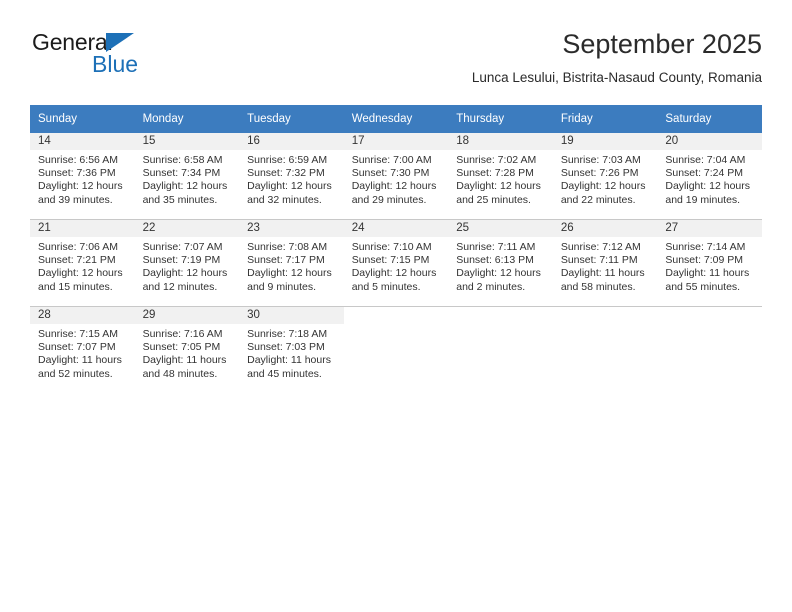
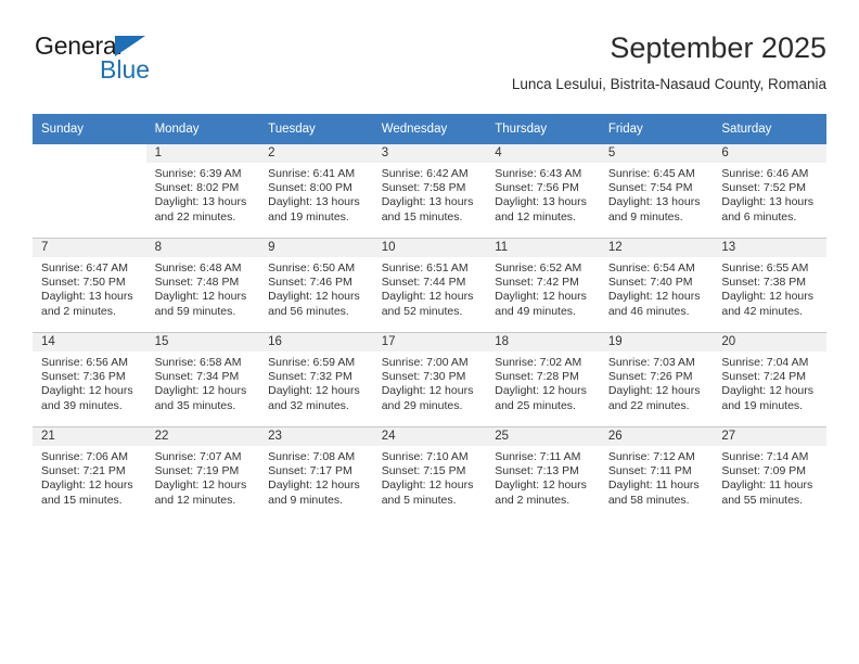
  General
  Blue
  September 2025
  Lunca Lesului, Bistrita-Nasaud County, Romania
  Sunday	Monday	Tuesday	Wednesday	Thursday	Friday	Saturday
+ 	1Sunrise: 6:39 AMSunset: 8:02 PMDaylight: 13 hours and 22 minutes.	2Sunrise: 6:41 AMSunset: 8:00 PMDaylight: 13 hours and 19 minutes.	3Sunrise: 6:42 AMSunset: 7:58 PMDaylight: 13 hours and 15 minutes.	4Sunrise: 6:43 AMSunset: 7:56 PMDaylight: 13 hours and 12 minutes.	5Sunrise: 6:45 AMSunset: 7:54 PMDaylight: 13 hours and 9 minutes.	6Sunrise: 6:46 AMSunset: 7:52 PMDaylight: 13 hours and 6 minutes.
+ 7Sunrise: 6:47 AMSunset: 7:50 PMDaylight: 13 hours and 2 minutes.	8Sunrise: 6:48 AMSunset: 7:48 PMDaylight: 12 hours and 59 minutes.	9Sunrise: 6:50 AMSunset: 7:46 PMDaylight: 12 hours and 56 minutes.	10Sunrise: 6:51 AMSunset: 7:44 PMDaylight: 12 hours and 52 minutes.	11Sunrise: 6:52 AMSunset: 7:42 PMDaylight: 12 hours and 49 minutes.	12Sunrise: 6:54 AMSunset: 7:40 PMDaylight: 12 hours and 46 minutes.	13Sunrise: 6:55 AMSunset: 7:38 PMDaylight: 12 hours and 42 minutes.
  14Sunrise: 6:56 AMSunset: 7:36 PMDaylight: 12 hours and 39 minutes.	15Sunrise: 6:58 AMSunset: 7:34 PMDaylight: 12 hours and 35 minutes.	16Sunrise: 6:59 AMSunset: 7:32 PMDaylight: 12 hours and 32 minutes.	17Sunrise: 7:00 AMSunset: 7:30 PMDaylight: 12 hours and 29 minutes.	18Sunrise: 7:02 AMSunset: 7:28 PMDaylight: 12 hours and 25 minutes.	19Sunrise: 7:03 AMSunset: 7:26 PMDaylight: 12 hours and 22 minutes.	20Sunrise: 7:04 AMSunset: 7:24 PMDaylight: 12 hours and 19 minutes.
- 21Sunrise: 7:06 AMSunset: 7:21 PMDaylight: 12 hours and 15 minutes.	22Sunrise: 7:07 AMSunset: 7:19 PMDaylight: 12 hours and 12 minutes.	23Sunrise: 7:08 AMSunset: 7:17 PMDaylight: 12 hours and 9 minutes.	24Sunrise: 7:10 AMSunset: 7:15 PMDaylight: 12 hours and 5 minutes.	25Sunrise: 7:11 AMSunset: 6:13 PMDaylight: 12 hours and 2 minutes.	26Sunrise: 7:12 AMSunset: 7:11 PMDaylight: 11 hours and 58 minutes.	27Sunrise: 7:14 AMSunset: 7:09 PMDaylight: 11 hours and 55 minutes.
+ 21Sunrise: 7:06 AMSunset: 7:21 PMDaylight: 12 hours and 15 minutes.	22Sunrise: 7:07 AMSunset: 7:19 PMDaylight: 12 hours and 12 minutes.	23Sunrise: 7:08 AMSunset: 7:17 PMDaylight: 12 hours and 9 minutes.	24Sunrise: 7:10 AMSunset: 7:15 PMDaylight: 12 hours and 5 minutes.	25Sunrise: 7:11 AMSunset: 7:13 PMDaylight: 12 hours and 2 minutes.	26Sunrise: 7:12 AMSunset: 7:11 PMDaylight: 11 hours and 58 minutes.	27Sunrise: 7:14 AMSunset: 7:09 PMDaylight: 11 hours and 55 minutes.
- 28Sunrise: 7:15 AMSunset: 7:07 PMDaylight: 11 hours and 52 minutes.	29Sunrise: 7:16 AMSunset: 7:05 PMDaylight: 11 hours and 48 minutes.	30Sunrise: 7:18 AMSunset: 7:03 PMDaylight: 11 hours and 45 minutes.
